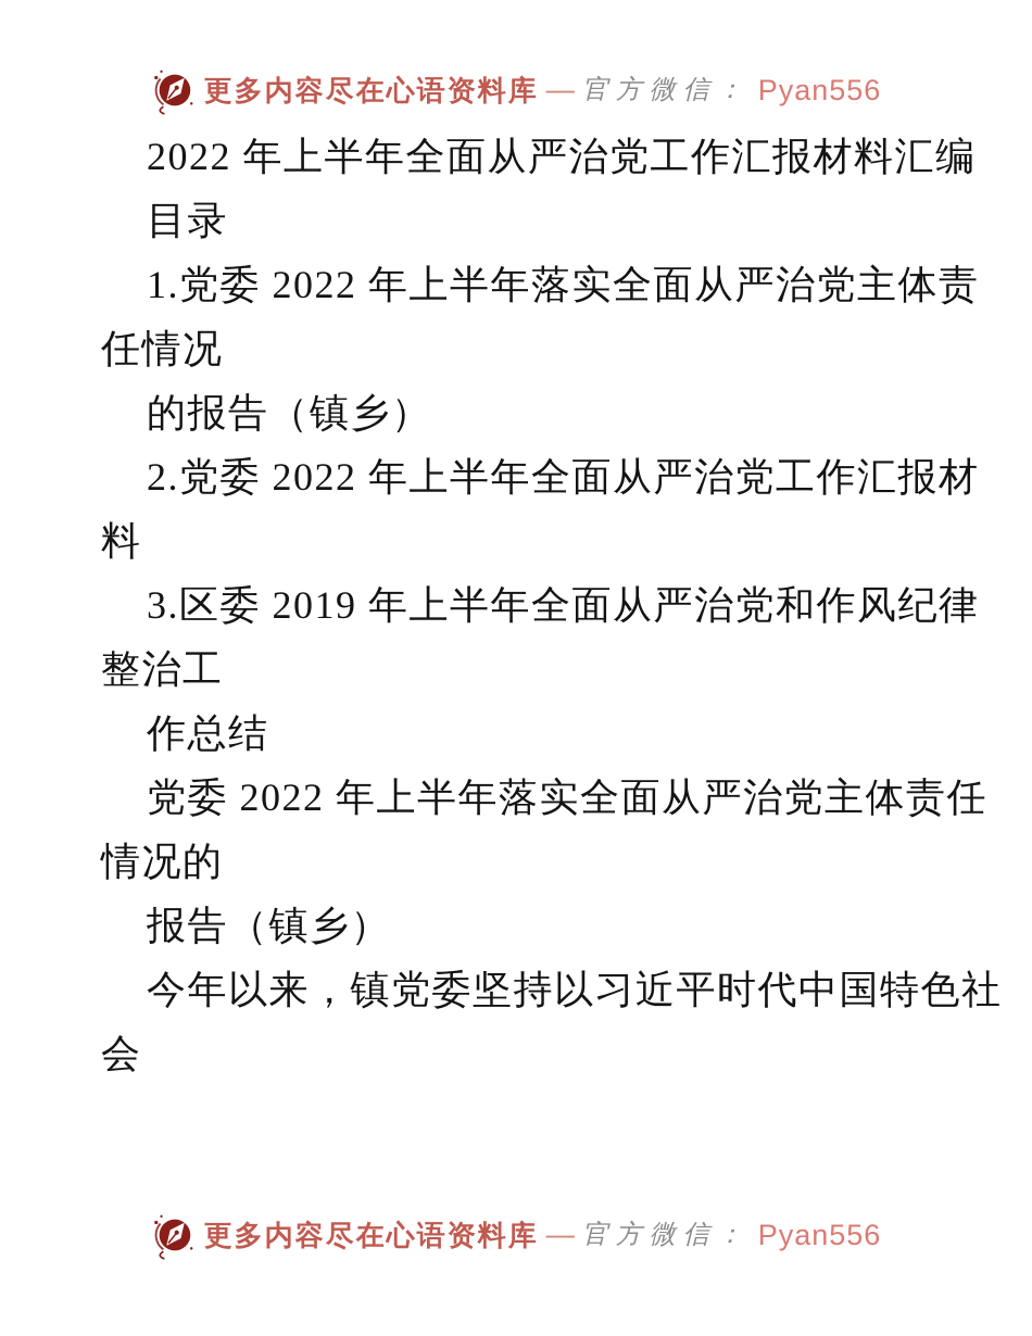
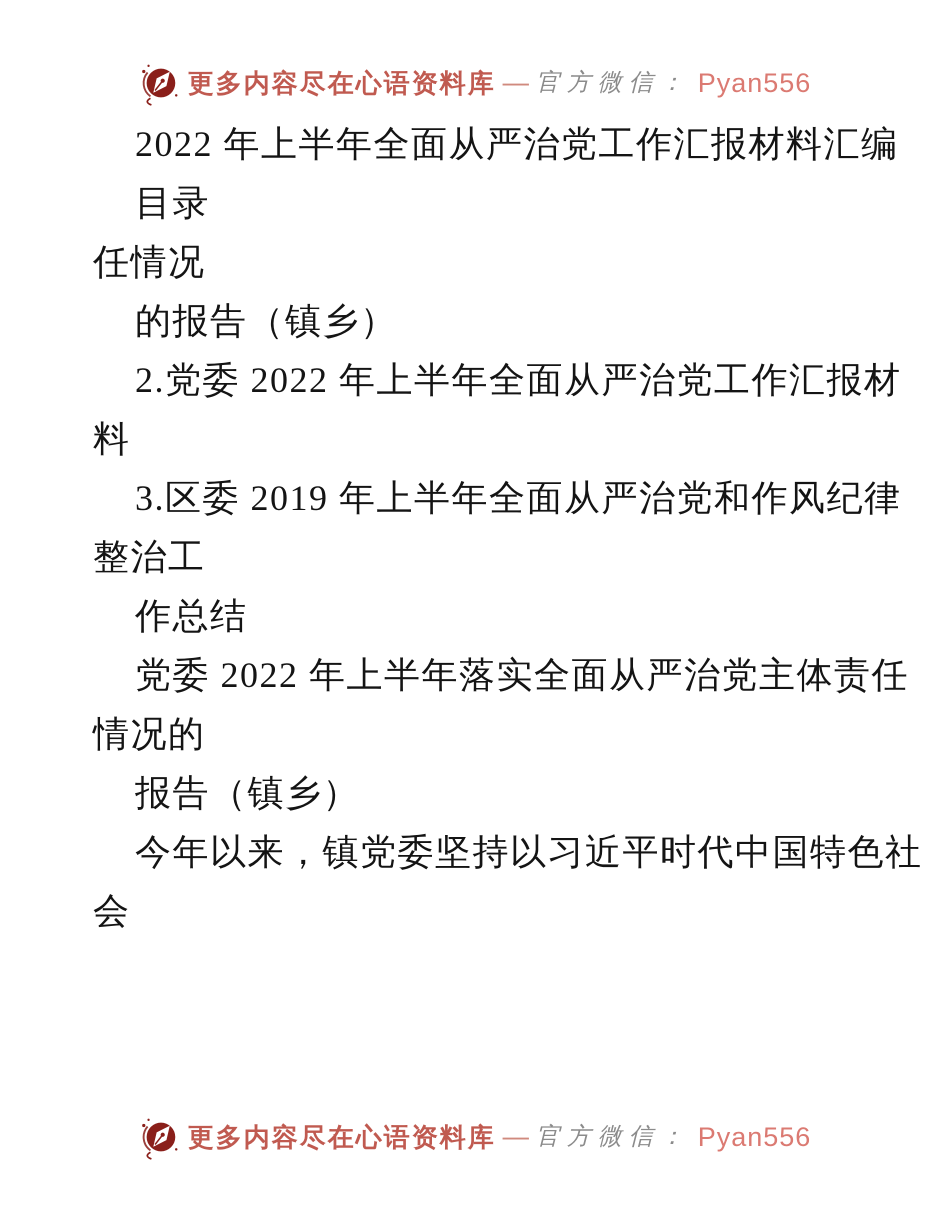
  更多内容尽在心语资料库
  —
  官方微信：
  Pyan556
  2022 年上半年全面从严治党工作汇报材料汇编
  目录
- 1.党委 2022 年上半年落实全面从严治党主体责
  任情况
  的报告（镇乡）
  2.党委 2022 年上半年全面从严治党工作汇报材
  料
  3.区委 2019 年上半年全面从严治党和作风纪律
  整治工
  作总结
  党委 2022 年上半年落实全面从严治党主体责任
  情况的
  报告（镇乡）
  今年以来，镇党委坚持以习近平时代中国特色社
  会
  更多内容尽在心语资料库
  —
  官方微信：
  Pyan556
